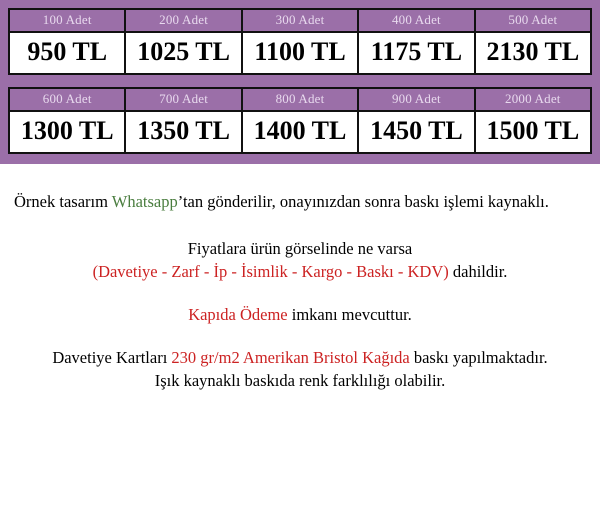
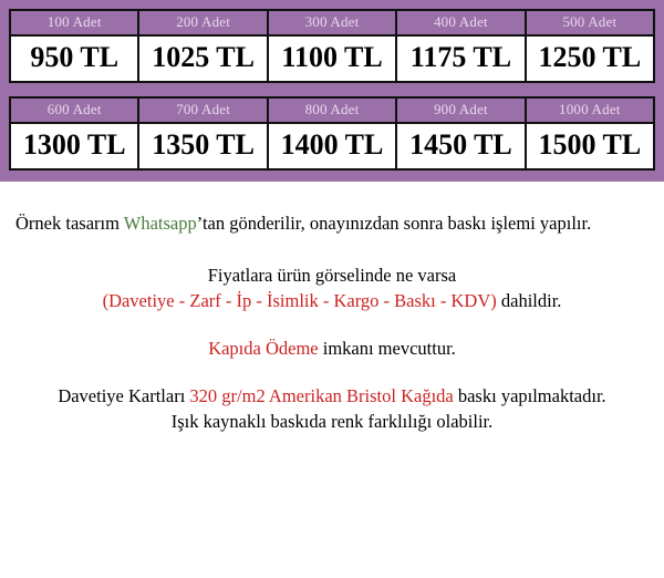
  100 Adet
  950 TL
  200 Adet
  1025 TL
  300 Adet
  1100 TL
  400 Adet
  1175 TL
  500 Adet
- 2130 TL
+ 1250 TL
  600 Adet
  1300 TL
  700 Adet
  1350 TL
  800 Adet
  1400 TL
  900 Adet
  1450 TL
- 2000 Adet
+ 1000 Adet
  1500 TL
- Örnek tasarım Whatsapp’tan gönderilir, onayınızdan sonra baskı işlemi kaynaklı.
+ Örnek tasarım Whatsapp’tan gönderilir, onayınızdan sonra baskı işlemi yapılır.
  Fiyatlara ürün görselinde ne varsa
  (Davetiye - Zarf - İp - İsimlik - Kargo - Baskı - KDV) dahildir.
  Kapıda Ödeme imkanı mevcuttur.
- Davetiye Kartları 230 gr/m2 Amerikan Bristol Kağıda baskı yapılmaktadır.
+ Davetiye Kartları 320 gr/m2 Amerikan Bristol Kağıda baskı yapılmaktadır.
  Işık kaynaklı baskıda renk farklılığı olabilir.
